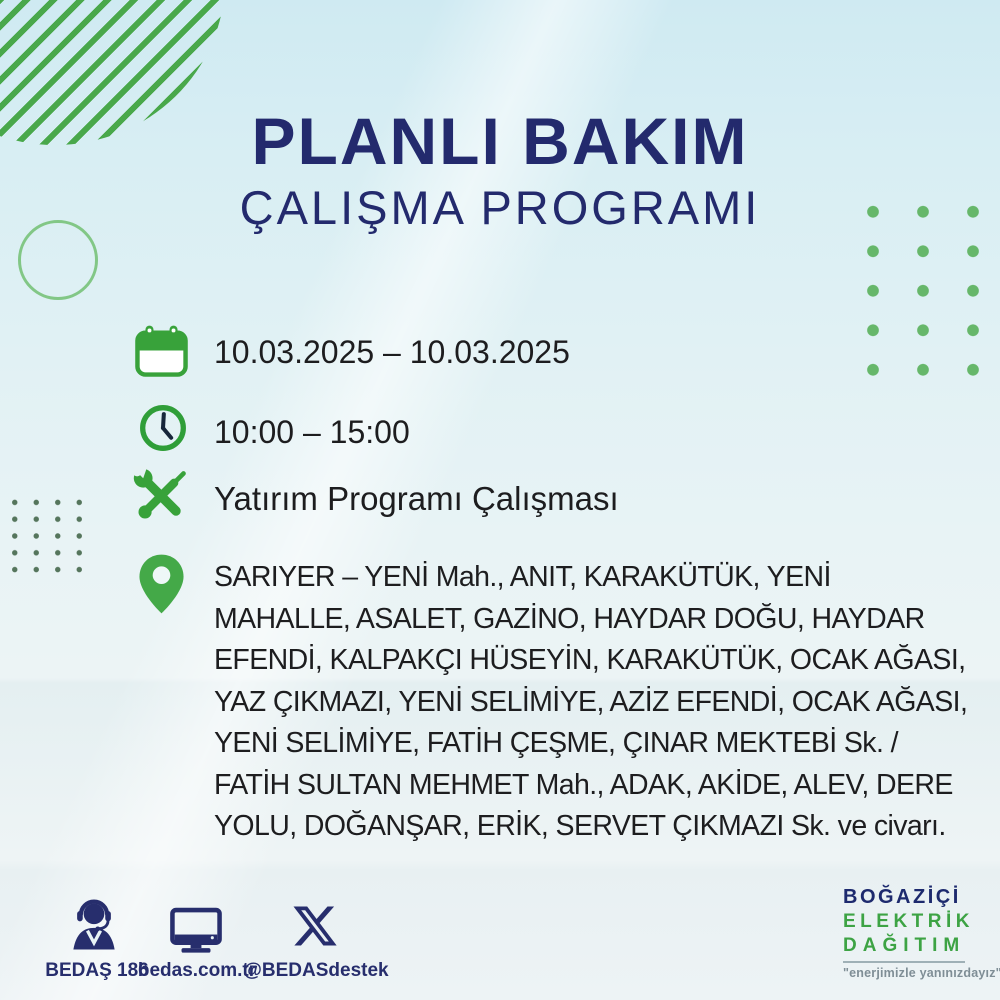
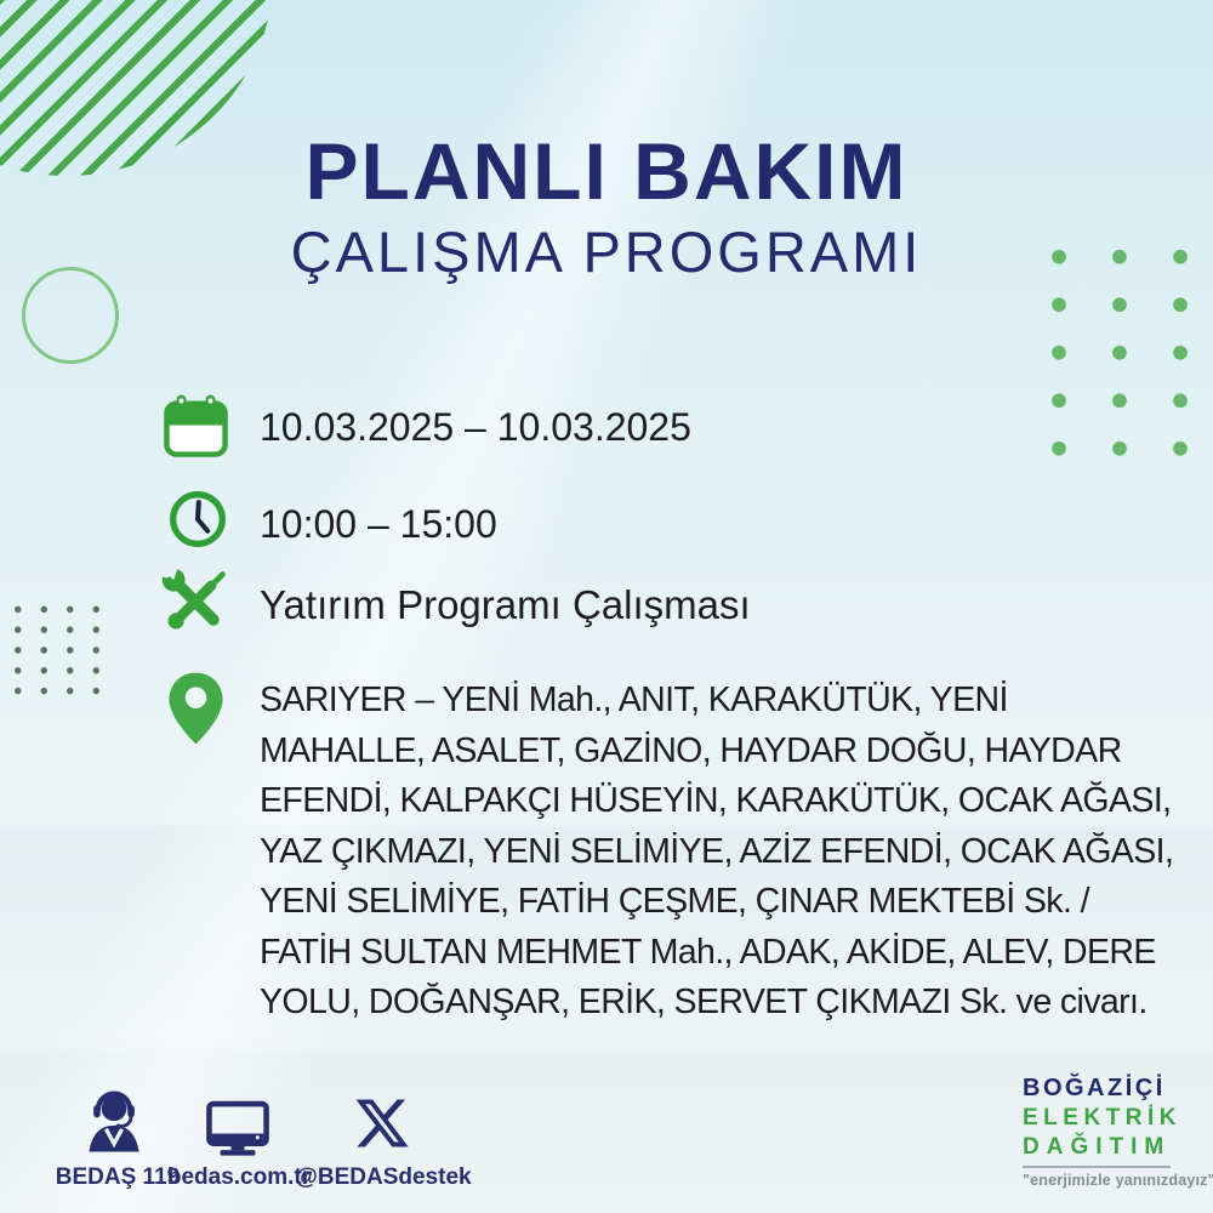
  PLANLI BAKIM
  ÇALIŞMA PROGRAMI
  10.03.2025 – 10.03.2025
  10:00 – 15:00
  Yatırım Programı Çalışması
  SARIYER – YENİ Mah., ANIT, KARAKÜTÜK, YENİ MAHALLE, ASALET, GAZİNO, HAYDAR DOĞU, HAYDAR EFENDİ, KALPAKÇI HÜSEYİN, KARAKÜTÜK, OCAK AĞASI, YAZ ÇIKMAZI, YENİ SELİMİYE, AZİZ EFENDİ, OCAK AĞASI, YENİ SELİMİYE, FATİH ÇEŞME, ÇINAR MEKTEBİ Sk. / FATİH SULTAN MEHMET Mah., ADAK, AKİDE, ALEV, DERE YOLU, DOĞANŞAR, ERİK, SERVET ÇIKMAZI Sk. ve civarı.
- BEDAŞ 186
+ BEDAŞ 119
  bedas.com.tr
  @BEDASdestek
  BOĞAZİÇİ
  ELEKTRİK
  DAĞITIM
  "enerjimizle yanınızdayız"
